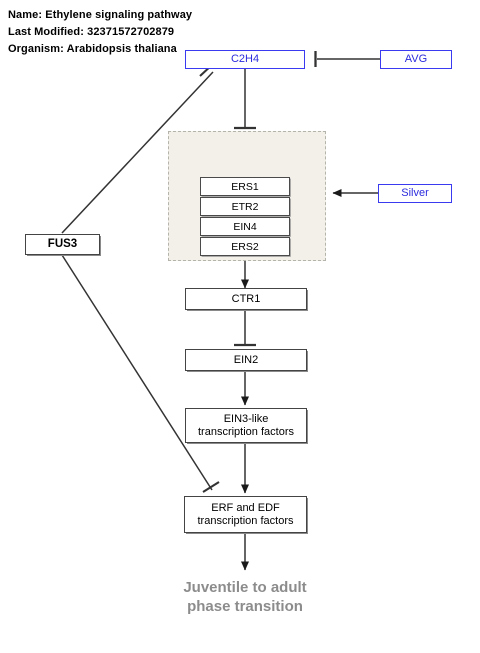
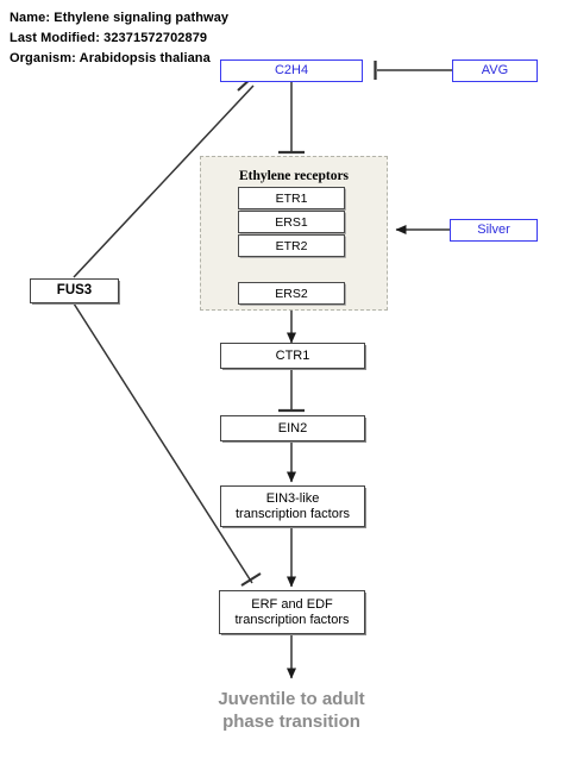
  Name: Ethylene signaling pathway
  Last Modified: 32371572702879
  Organism: Arabidopsis thaliana
  C2H4
  AVG
  Silver
+ Ethylene receptors
+ ETR1
  ERS1
  ETR2
- EIN4
  ERS2
  FUS3
  CTR1
  EIN2
  EIN3-like
  transcription factors
  ERF and EDF
  transcription factors
  Juventile to adult
  phase transition
